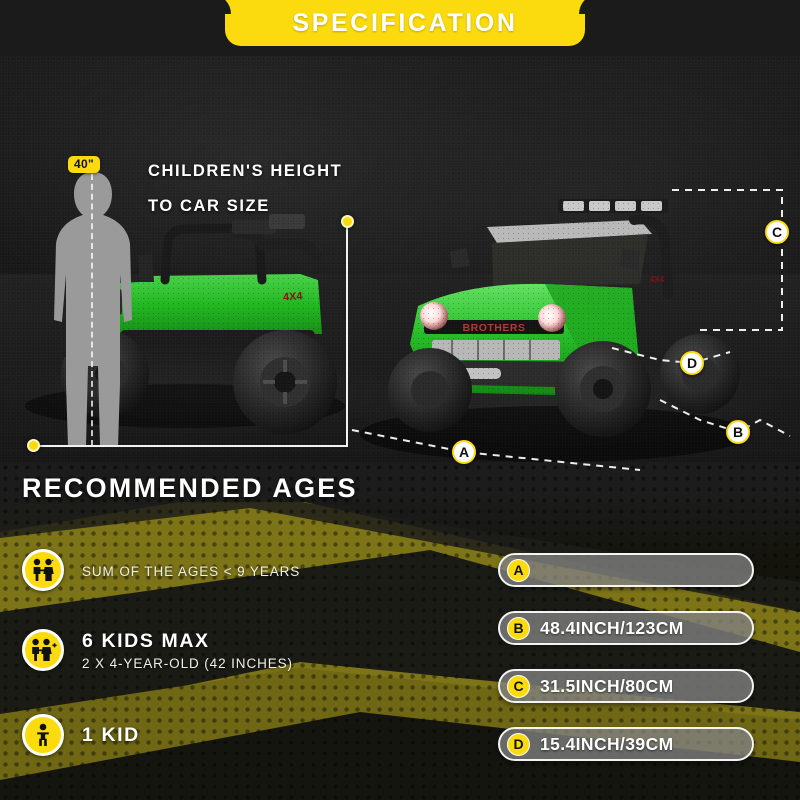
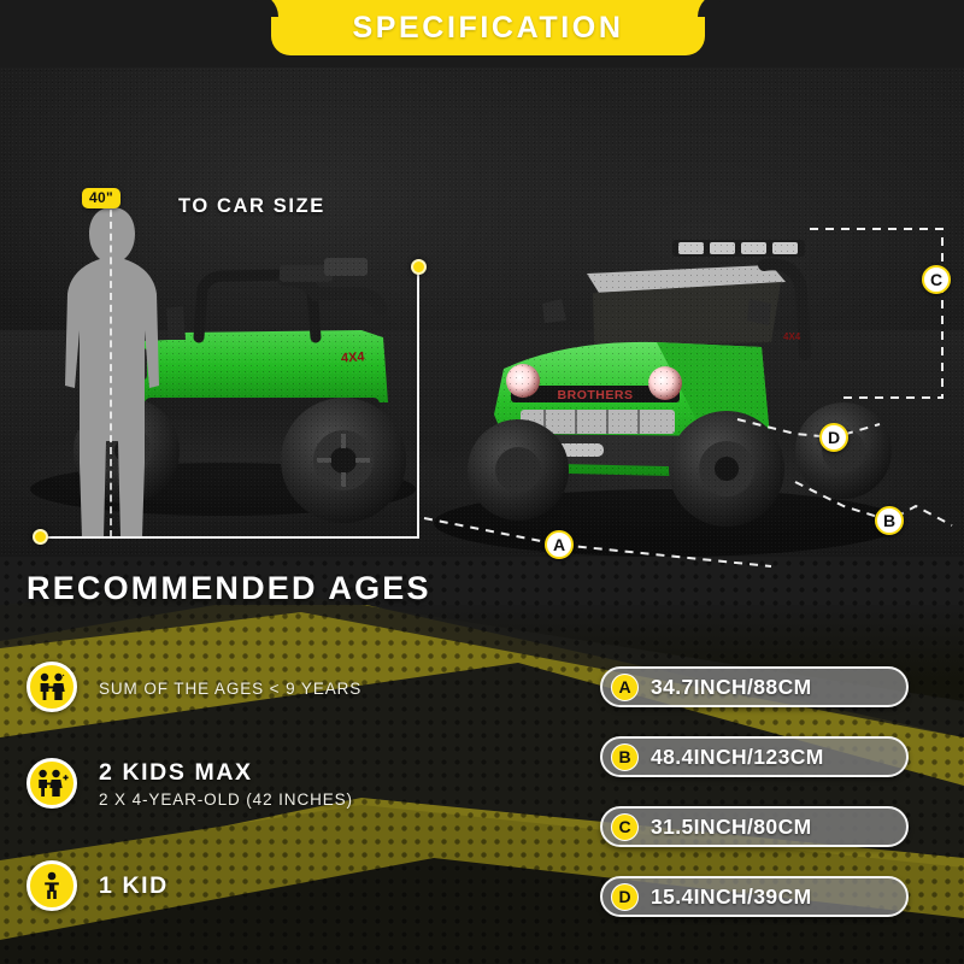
  SPECIFICATION
  40"
- CHILDREN'S HEIGHT
  TO CAR SIZE
  A
  B
  C
  D
  RECOMMENDED AGES
  SUM OF THE AGES < 9 YEARS
- 6 KIDS MAX
+ 2 KIDS MAX
  2 X 4-YEAR-OLD (42 INCHES)
  1 KID
  A
+ 34.7INCH/88CM
  B
  48.4INCH/123CM
  C
  31.5INCH/80CM
  D
  15.4INCH/39CM
